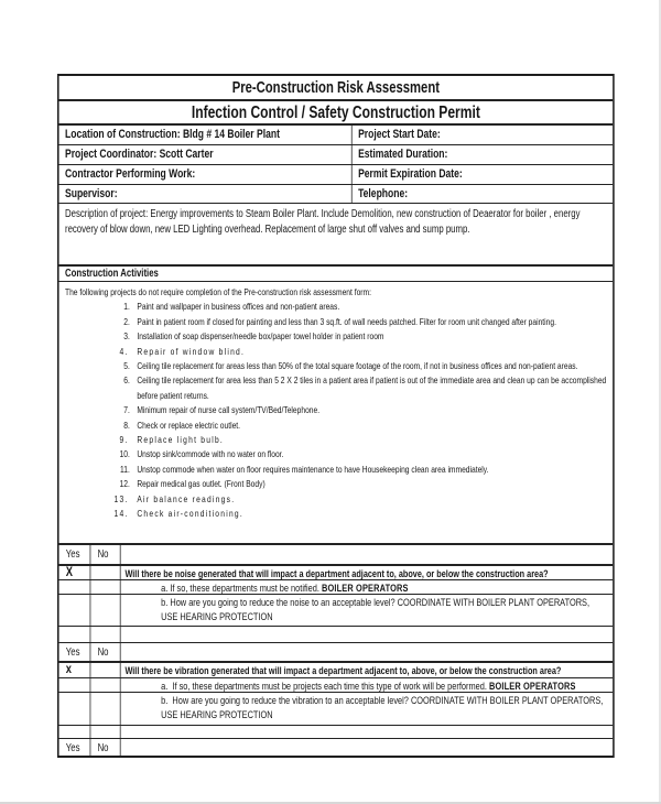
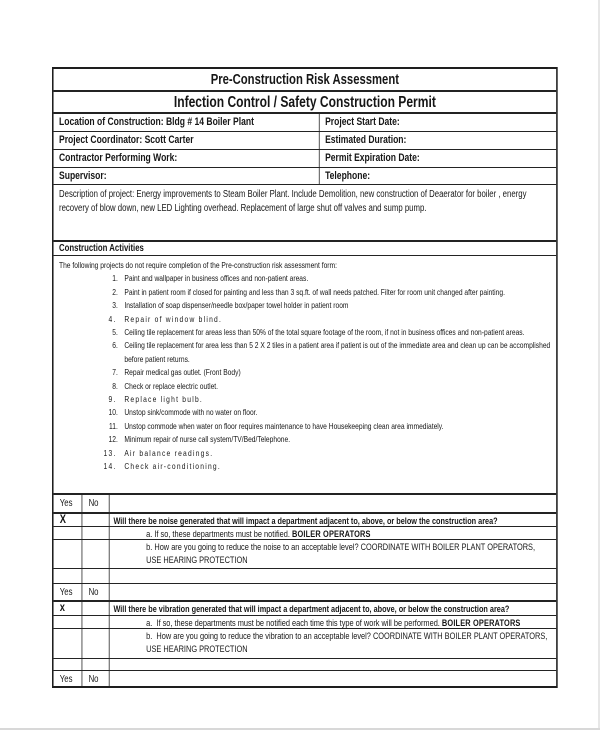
  Pre-Construction Risk Assessment
  Infection Control / Safety Construction Permit
  Location of Construction: Bldg # 14 Boiler Plant
  Project Start Date:
  Project Coordinator: Scott Carter
  Estimated Duration:
  Contractor Performing Work:
  Permit Expiration Date:
  Supervisor:
  Telephone:
  Description of project: Energy improvements to Steam Boiler Plant. Include Demolition, new construction of Deaerator for boiler , energy recovery of blow down, new LED Lighting overhead. Replacement of large shut off valves and sump pump.
  Construction Activities
  The following projects do not require completion of the Pre-construction risk assessment form:
  Paint and wallpaper in business offices and non-patient areas.
  Paint in patient room if closed for painting and less than 3 sq.ft. of wall needs patched. Filter for room unit changed after painting.
  Installation of soap dispenser/needle box/paper towel holder in patient room
  Repair of window blind.
  Ceiling tile replacement for areas less than 50% of the total square footage of the room, if not in business offices and non-patient areas.
  Ceiling tile replacement for area less than 5 2 X 2 tiles in a patient area if patient is out of the immediate area and clean up can be accomplished before patient returns.
- Minimum repair of nurse call system/TV/Bed/Telephone.
+ Repair medical gas outlet. (Front Body)
  Check or replace electric outlet.
  Replace light bulb.
  Unstop sink/commode with no water on floor.
  Unstop commode when water on floor requires maintenance to have Housekeeping clean area immediately.
- Repair medical gas outlet. (Front Body)
+ Minimum repair of nurse call system/TV/Bed/Telephone.
  Air balance readings.
  Check air-conditioning.
  Yes
  No
  X
  Will there be noise generated that will impact a department adjacent to, above, or below the construction area?
  a. If so, these departments must be notified. BOILER OPERATORS
  b. How are you going to reduce the noise to an acceptable level? COORDINATE WITH BOILER PLANT OPERATORS, USE HEARING PROTECTION
  Yes
  No
  x
  Will there be vibration generated that will impact a department adjacent to, above, or below the construction area?
- a. If so, these departments must be projects each time this type of work will be performed. BOILER OPERATORS
+ a. If so, these departments must be notified each time this type of work will be performed. BOILER OPERATORS
  b. How are you going to reduce the vibration to an acceptable level? COORDINATE WITH BOILER PLANT OPERATORS, USE HEARING PROTECTION
  Yes
  No
